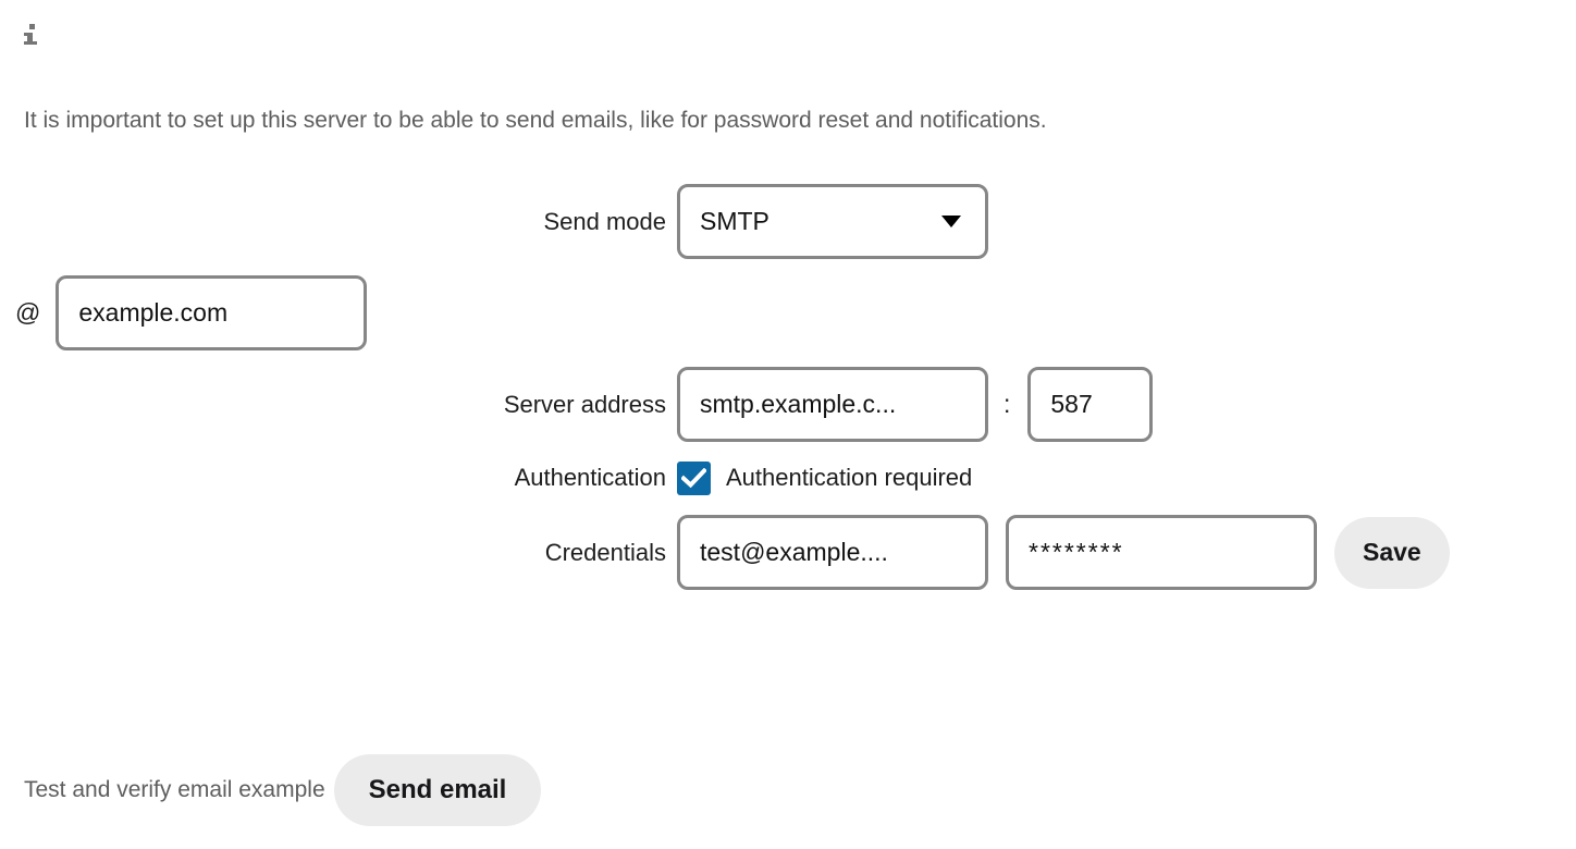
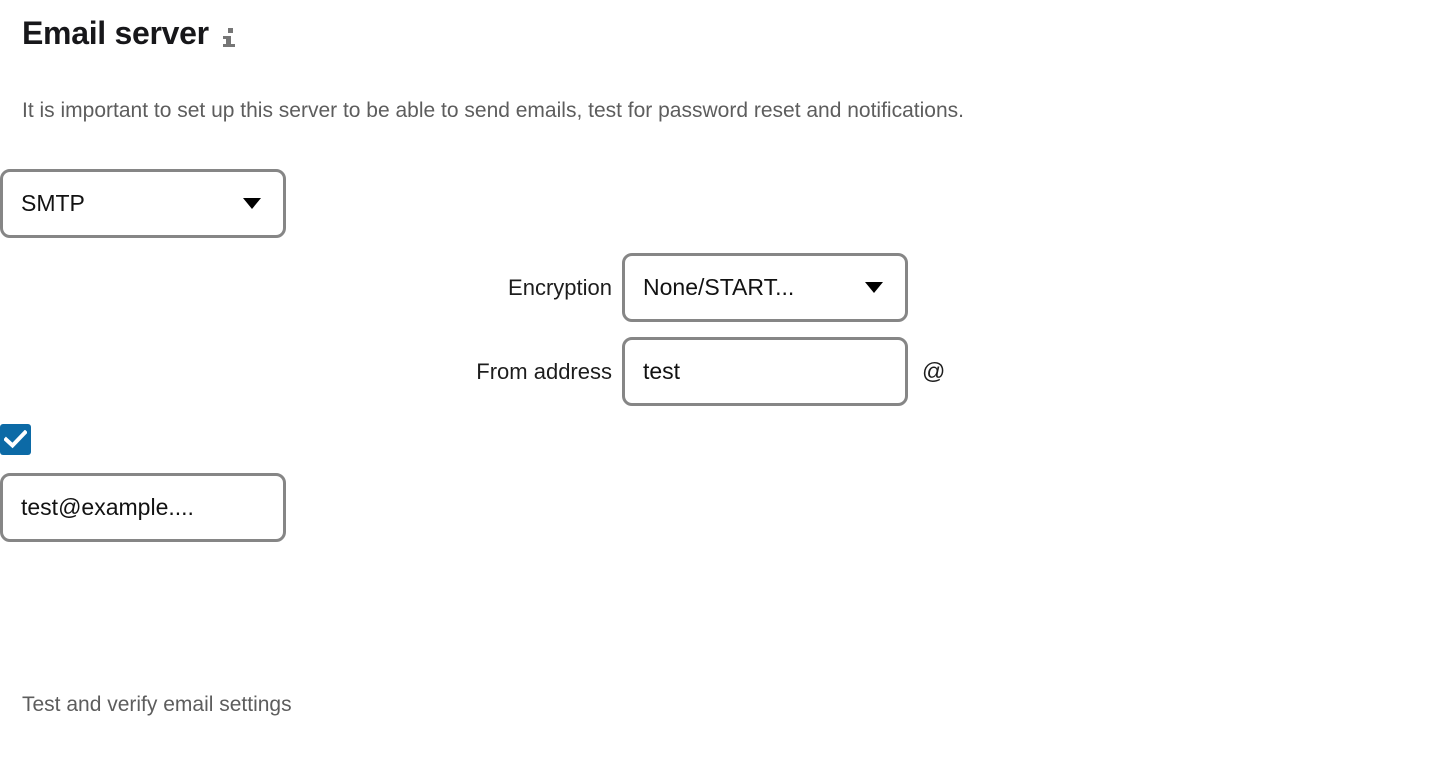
+ Email server
- It is important to set up this server to be able to send emails, like for password reset and notifications.
+ It is important to set up this server to be able to send emails, test for password reset and notifications.
- Send mode
  SMTP
+ Encryption
+ None/START...
+ From address
+ test
  @
- example.com
- Server address
- smtp.example.c...
- :
- 587
- Authentication
- Authentication required
- Credentials
  test@example....
- ********
- Save
- Test and verify email example
+ Test and verify email settings
- Send email
